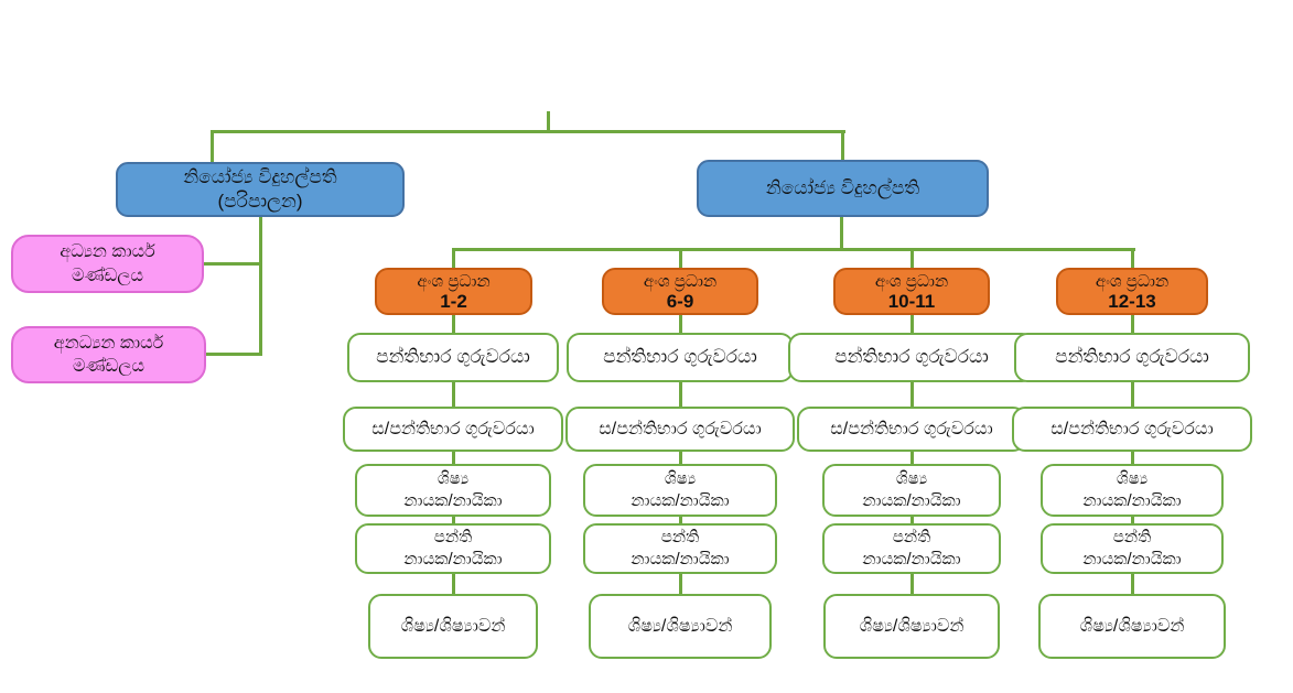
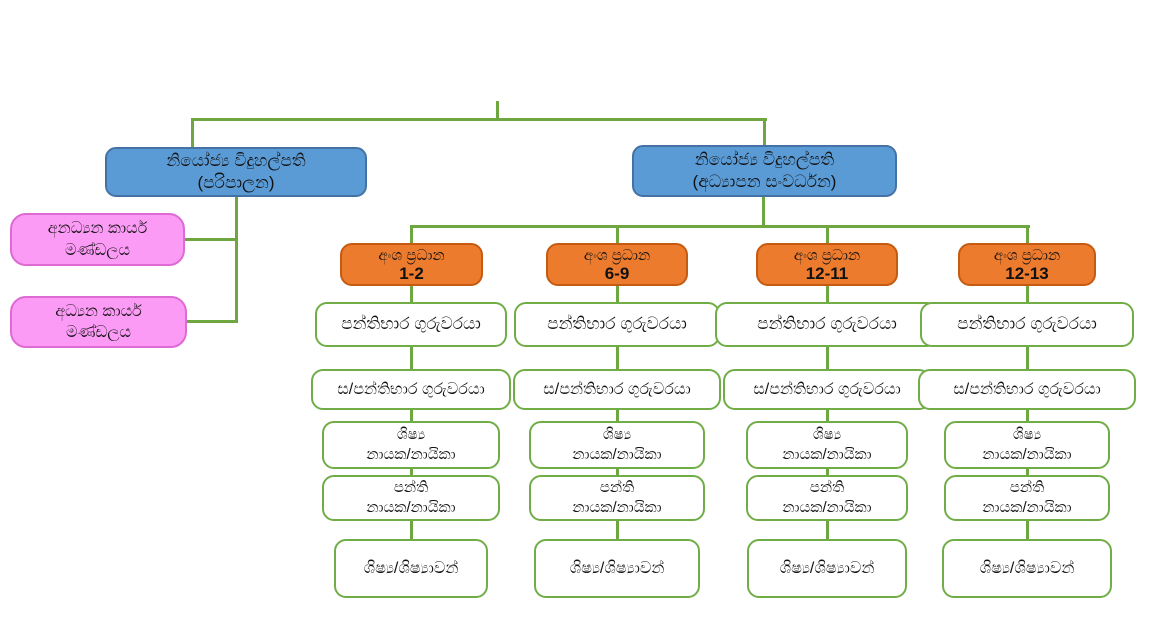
  නියෝජ්‍ය විදුහල්පති
  (පරිපාලන)
  නියෝජ්‍ය විදුහල්පති
+ (අධ්‍යාපන සංවර්ධන)
- අධ්‍යන කාර්ය
+ අනධ්‍යන කාර්ය
  මණ්ඩලය
- අනධ්‍යන කාර්ය
+ අධ්‍යන කාර්ය
  මණ්ඩලය
  අංශ ප්‍රධාන
  1-2
  අංශ ප්‍රධාන
  6-9
  අංශ ප්‍රධාන
- 10-11
+ 12-11
  අංශ ප්‍රධාන
  12-13
  පන්තිභාර ගුරුවරයා
  ස/පන්තිභාර ගුරුවරයා
  ශිෂ්‍ය
  නායක/නායිකා
  පන්ති
  නායක/නායිකා
  ශිෂ්‍ය/ශිෂ්‍යාවන්
  පන්තිභාර ගුරුවරයා
  ස/පන්තිභාර ගුරුවරයා
  ශිෂ්‍ය
  නායක/නායිකා
  පන්ති
  නායක/නායිකා
  ශිෂ්‍ය/ශිෂ්‍යාවන්
  පන්තිභාර ගුරුවරයා
  ස/පන්තිභාර ගුරුවරයා
  ශිෂ්‍ය
  නායක/නායිකා
  පන්ති
  නායක/නායිකා
  ශිෂ්‍ය/ශිෂ්‍යාවන්
  පන්තිභාර ගුරුවරයා
  ස/පන්තිභාර ගුරුවරයා
  ශිෂ්‍ය
  නායක/නායිකා
  පන්ති
  නායක/නායිකා
  ශිෂ්‍ය/ශිෂ්‍යාවන්
